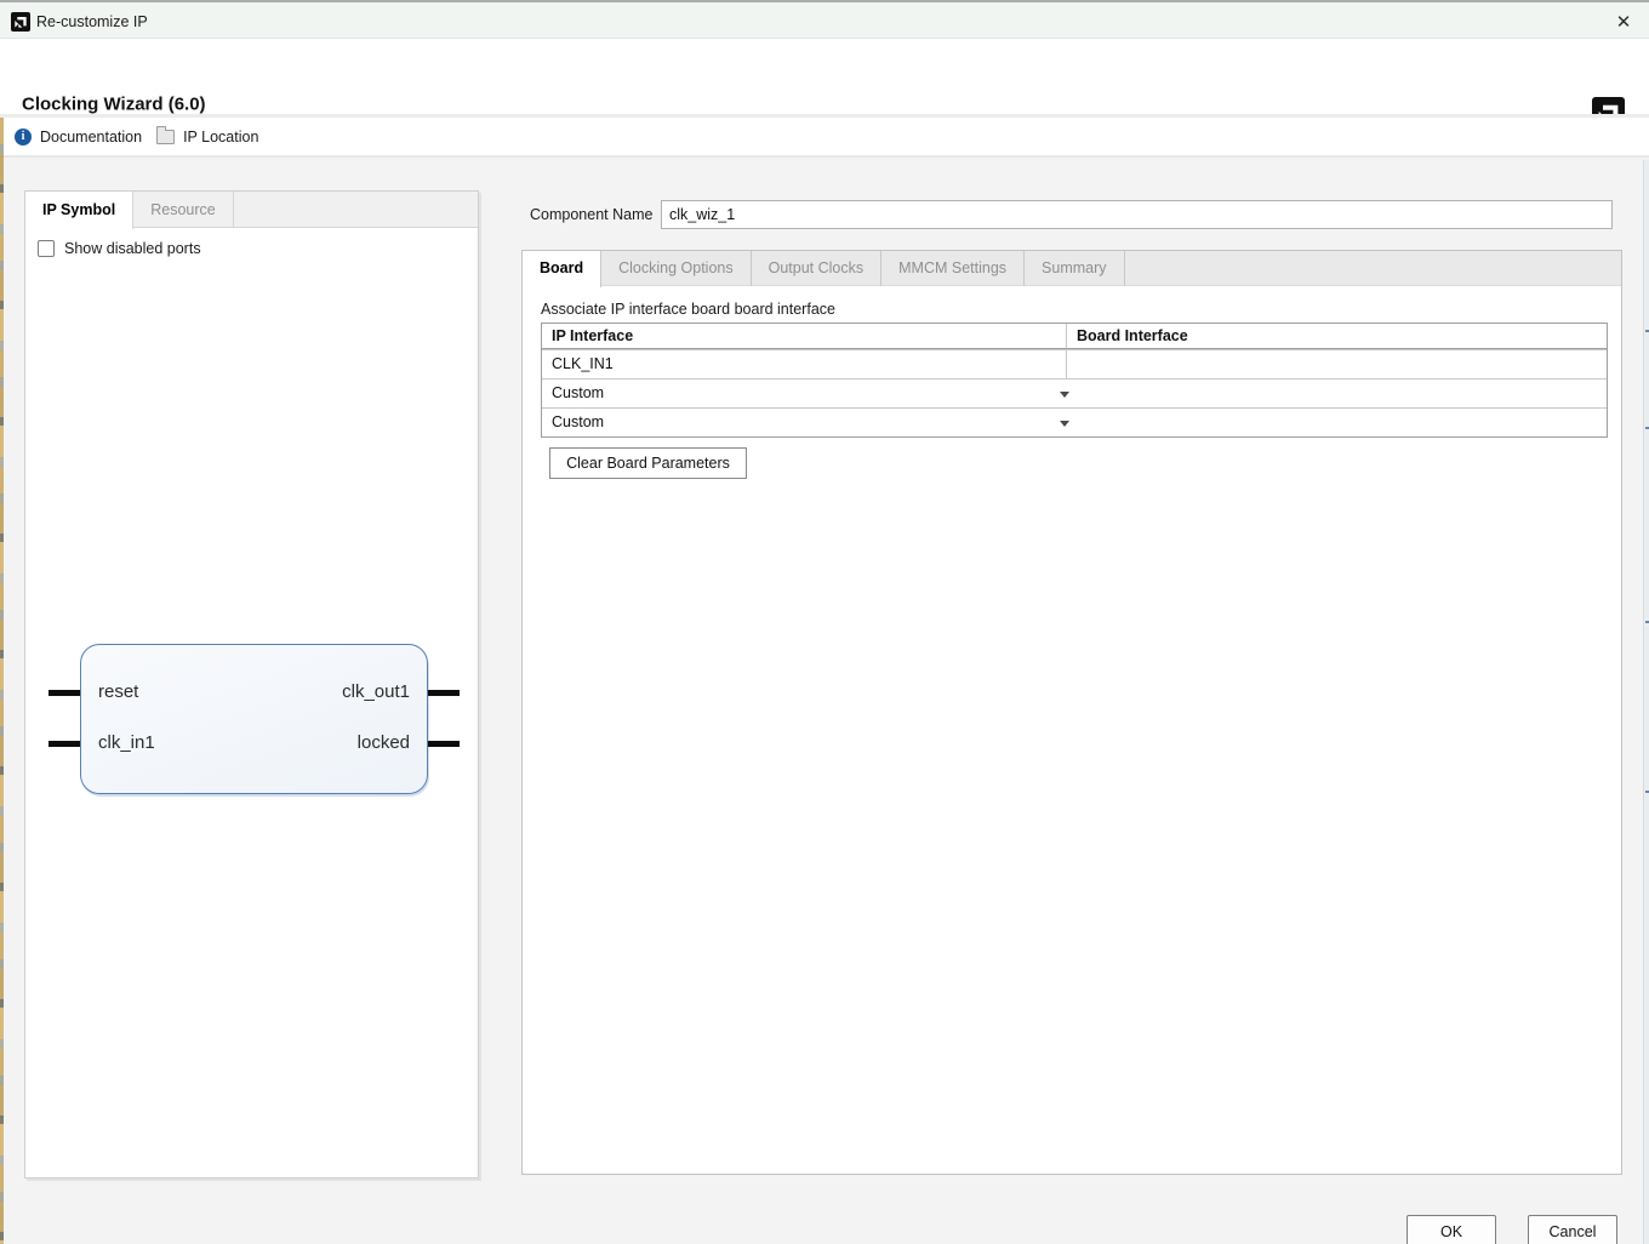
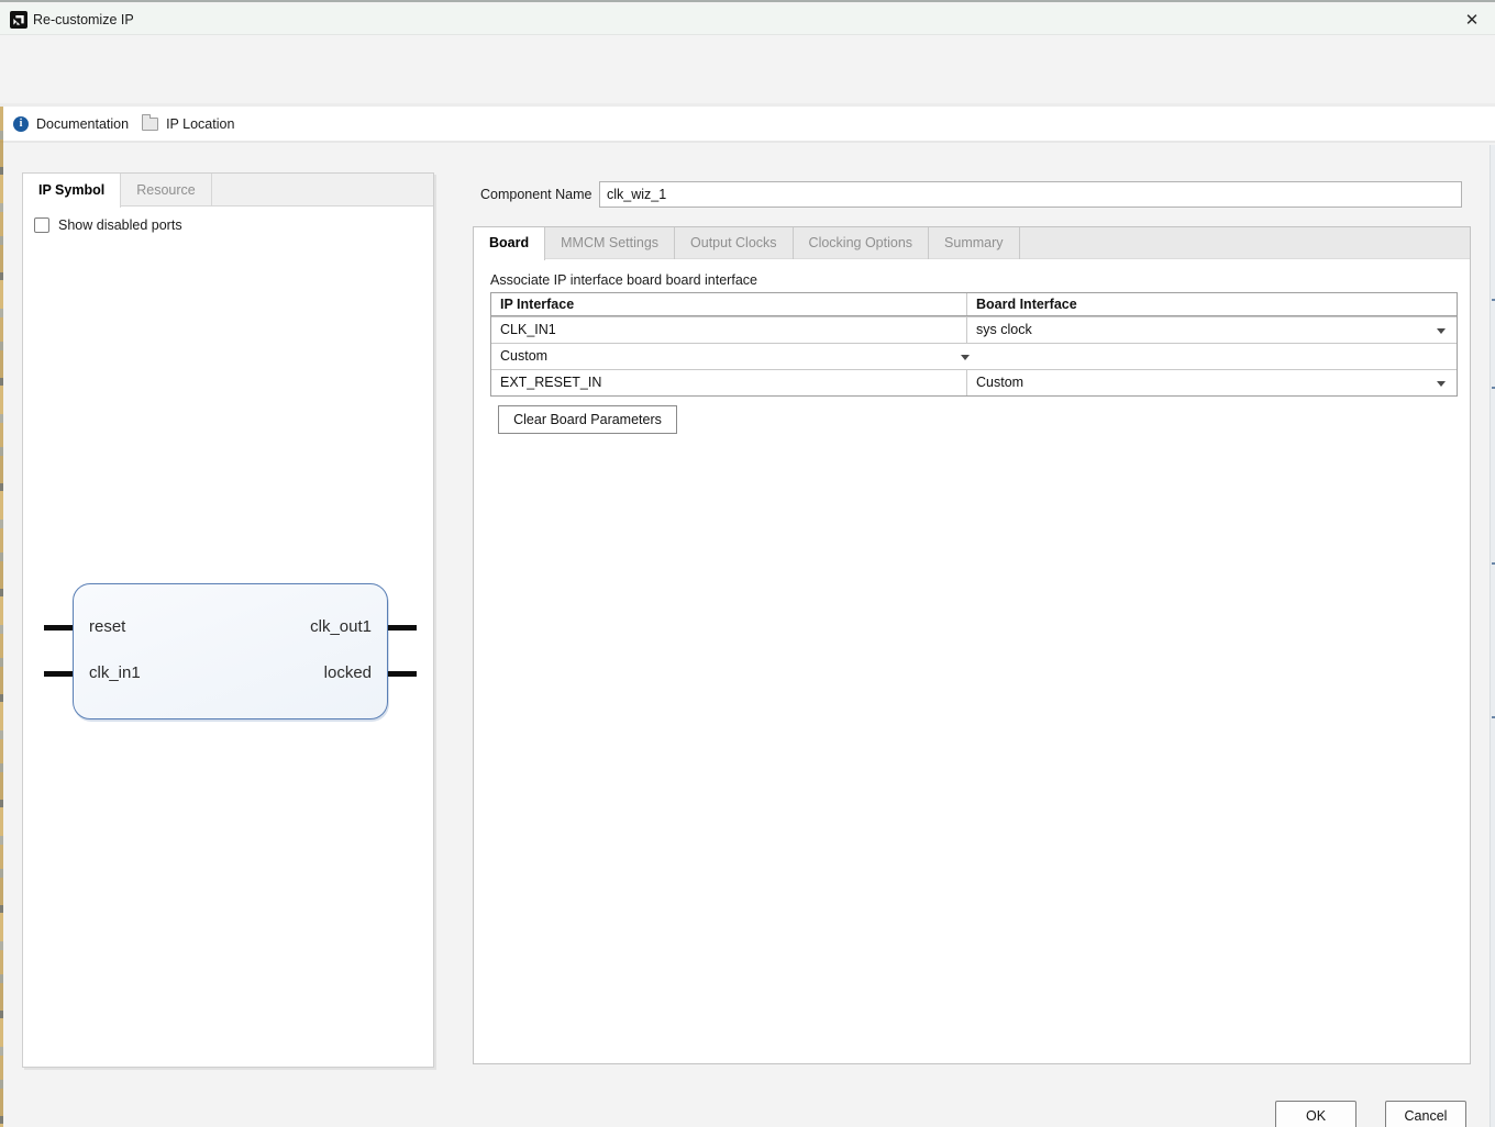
  Re-customize IP
  ✕
- Clocking Wizard (6.0)
  i
  Documentation
  IP Location
  IP Symbol
  Resource
  Show disabled ports
  reset
  clk_in1
  clk_out1
  locked
  Component Name
  clk_wiz_1
  Board
- Clocking Options
+ MMCM Settings
  Output Clocks
- MMCM Settings
+ Clocking Options
  Summary
  Associate IP interface board board interface
  IP Interface
  Board Interface
  CLK_IN1
+ sys clock
  Custom
+ EXT_RESET_IN
  Custom
  Clear Board Parameters
  OK
  Cancel
